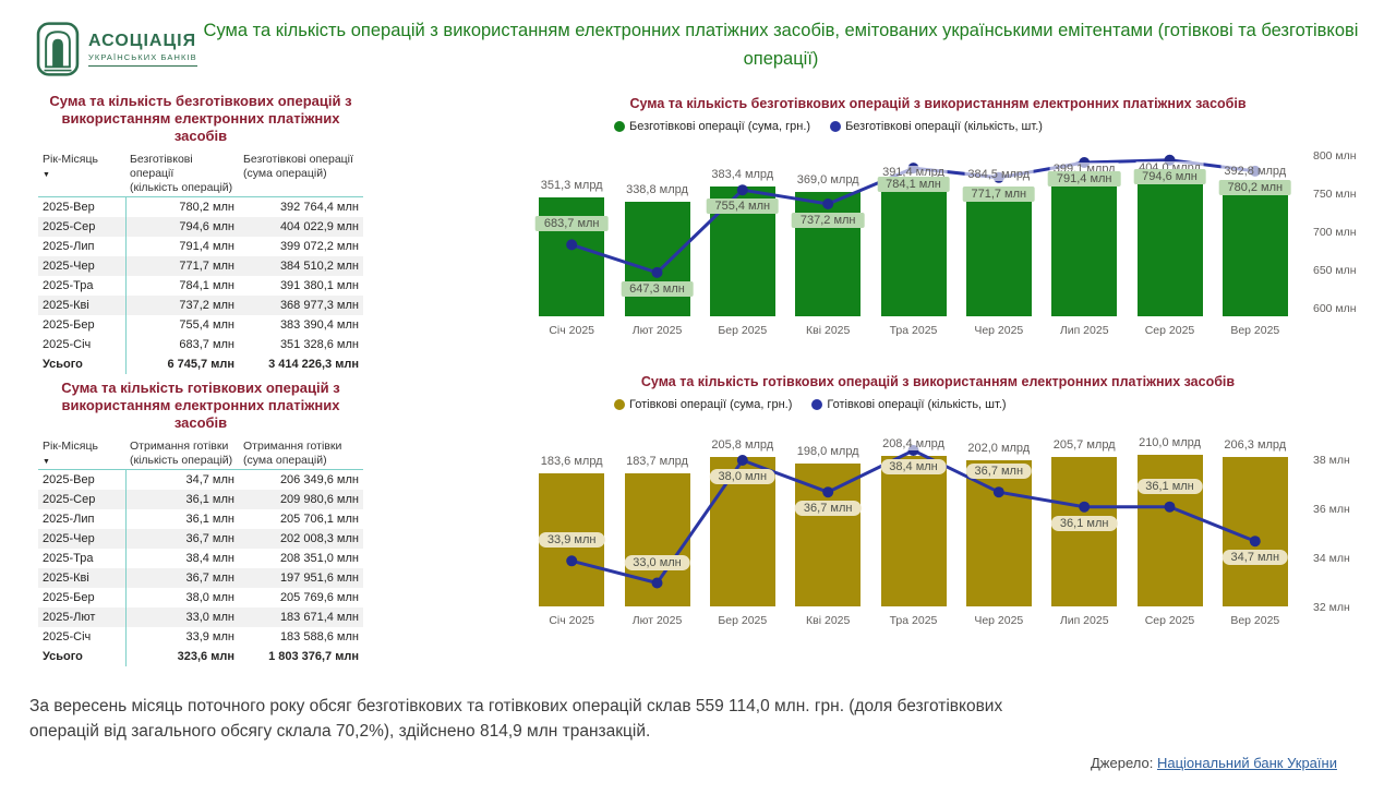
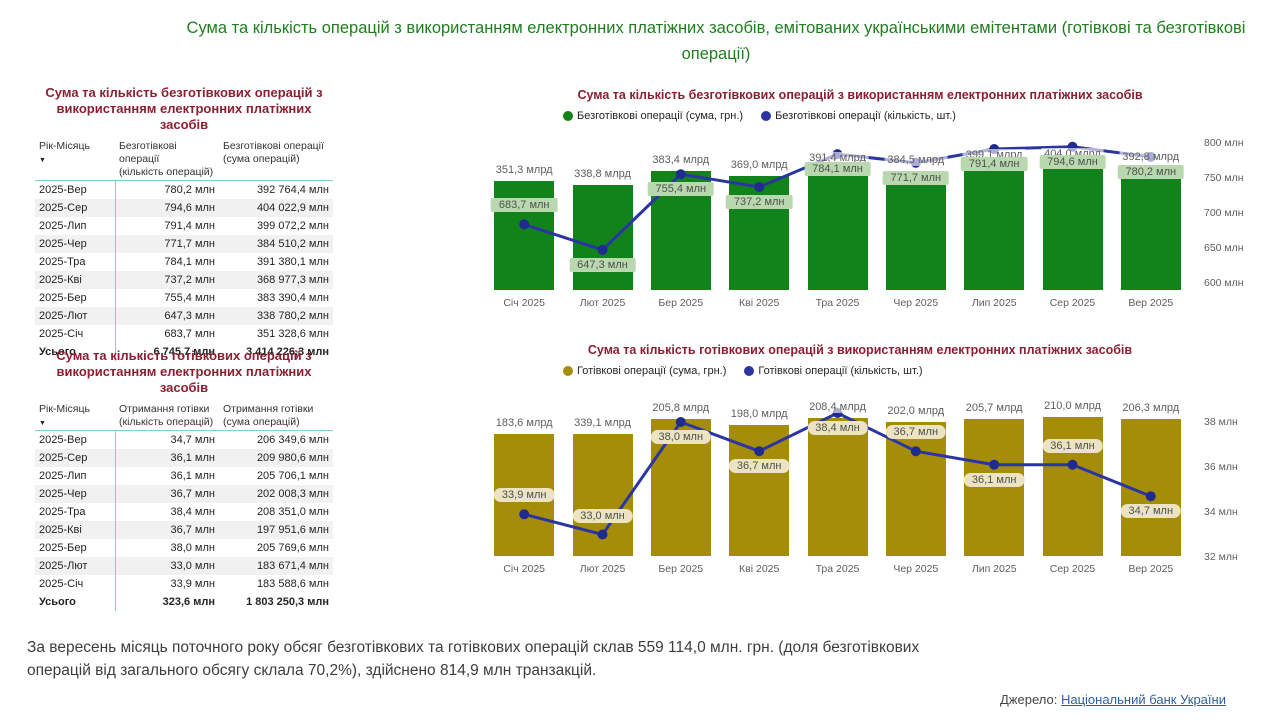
- АСОЦІАЦІЯ
- УКРАЇНСЬКИХ БАНКІВ
  Сума та кількість операцій з використанням електронних платіжних засобів, емітованих українськими емітентами (готівкові та безготівкові операції)
  Сума та кількість безготівкових операцій з використанням електронних платіжних засобів
  Рік-Місяць	Безготівкові операції (кількість операцій)	Безготівкові операції (сума операцій)
  2025-Вер	780,2 млн	392 764,4 млн
  2025-Сер	794,6 млн	404 022,9 млн
  2025-Лип	791,4 млн	399 072,2 млн
  2025-Чер	771,7 млн	384 510,2 млн
  2025-Тра	784,1 млн	391 380,1 млн
  2025-Кві	737,2 млн	368 977,3 млн
  2025-Бер	755,4 млн	383 390,4 млн
+ 2025-Лют	647,3 млн	338 780,2 млн
  2025-Січ	683,7 млн	351 328,6 млн
  Усього	6 745,7 млн	3 414 226,3 млн
  Сума та кількість готівкових операцій з використанням електронних платіжних засобів
  Рік-Місяць	Отримання готівки (кількість операцій)	Отримання готівки (сума операцій)
  2025-Вер	34,7 млн	206 349,6 млн
  2025-Сер	36,1 млн	209 980,6 млн
  2025-Лип	36,1 млн	205 706,1 млн
  2025-Чер	36,7 млн	202 008,3 млн
  2025-Тра	38,4 млн	208 351,0 млн
  2025-Кві	36,7 млн	197 951,6 млн
  2025-Бер	38,0 млн	205 769,6 млн
  2025-Лют	33,0 млн	183 671,4 млн
  2025-Січ	33,9 млн	183 588,6 млн
- Усього	323,6 млн	1 803 376,7 млн
+ Усього	323,6 млн	1 803 250,3 млн
  Сума та кількість безготівкових операцій з використанням електронних платіжних засобів
  Безготівкові операції (сума, грн.)
  Безготівкові операції (кількість, шт.)
  351,3 млрд
  338,8 млрд
  383,4 млрд
  369,0 млрд
  391,4 млрд
  384,5 млрд
  399,1 млрд
  404,0 млрд
  392,8 млрд
  683,7 млн
  647,3 млн
  755,4 млн
  737,2 млн
  784,1 млн
  771,7 млн
  791,4 млн
  794,6 млн
  780,2 млн
  Січ 2025
  Лют 2025
  Бер 2025
  Кві 2025
  Тра 2025
  Чер 2025
  Лип 2025
  Сер 2025
  Вер 2025
  800 млн
  750 млн
  700 млн
  650 млн
  600 млн
  Сума та кількість готівкових операцій з використанням електронних платіжних засобів
  Готівкові операції (сума, грн.)
  Готівкові операції (кількість, шт.)
  183,6 млрд
- 183,7 млрд
+ 339,1 млрд
  205,8 млрд
  198,0 млрд
  208,4 млрд
  202,0 млрд
  205,7 млрд
  210,0 млрд
  206,3 млрд
  33,9 млн
  33,0 млн
  38,0 млн
  36,7 млн
  38,4 млн
  36,7 млн
  36,1 млн
  36,1 млн
  34,7 млн
  Січ 2025
  Лют 2025
  Бер 2025
  Кві 2025
  Тра 2025
  Чер 2025
  Лип 2025
  Сер 2025
  Вер 2025
  38 млн
  36 млн
  34 млн
  32 млн
  За вересень місяць поточного року обсяг безготівкових та готівкових операцій склав 559 114,0 млн. грн. (доля безготівкових
  операцій від загального обсягу склала 70,2%), здійснено 814,9 млн транзакцій.
  Джерело: Національний банк України
